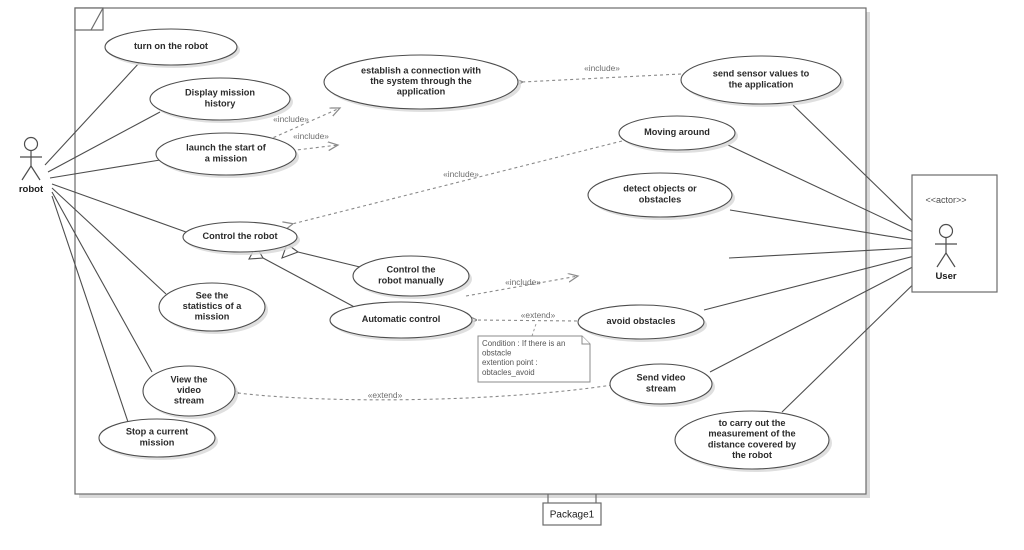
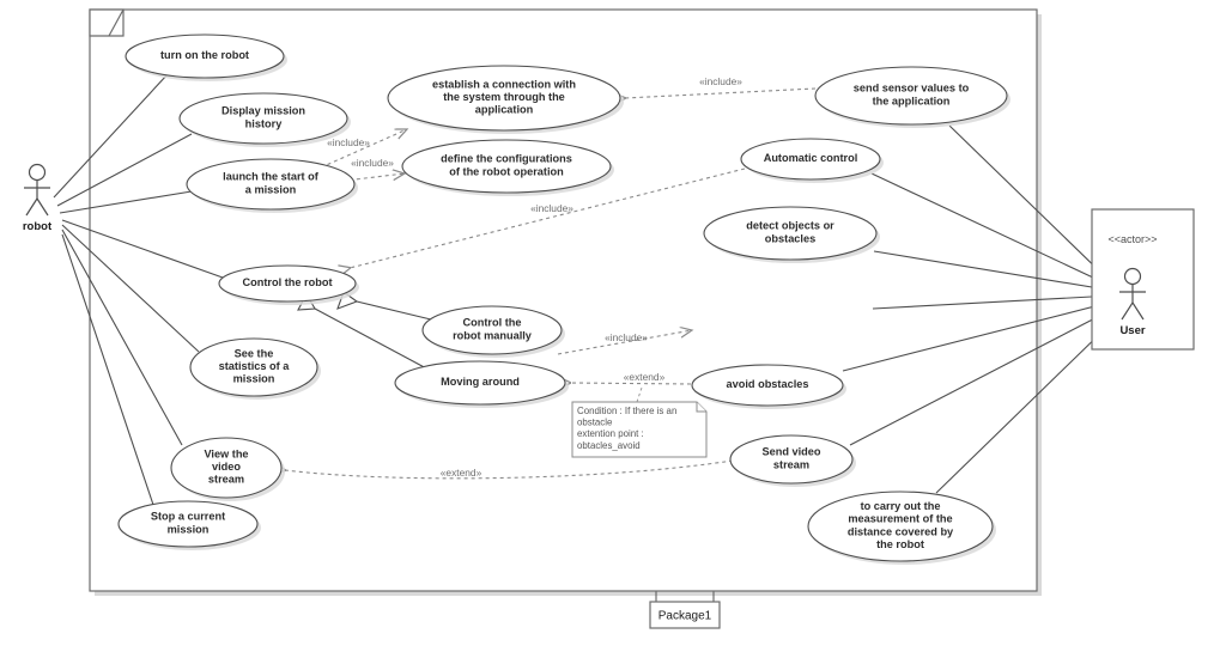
  Package1
  turn on the robot
  Display mission history
  launch the start of a mission
  establish a connection with the system through the application
+ define the configurations of the robot operation
  send sensor values to the application
- Moving around
+ Automatic control
  detect objects or obstacles
  Control the robot
  Control the robot manually
- Automatic control
+ Moving around
  See the statistics of a mission
  View the video stream
  Stop a current mission
  avoid obstacles
  Send video stream
  to carry out the measurement of the distance covered by the robot
  «include»
  «include»
  «include»
  «include»
  «include»
  «extend»
  «extend»
  Condition : If there is an obstacle extention point : obtacles_avoid
  robot
  <<actor>>
  User
